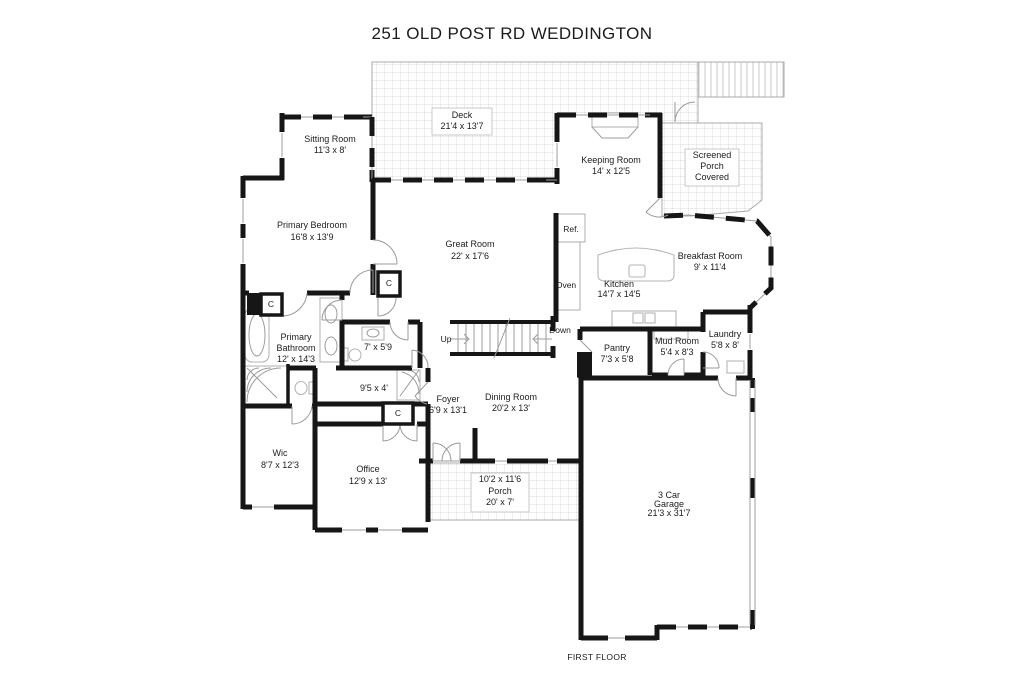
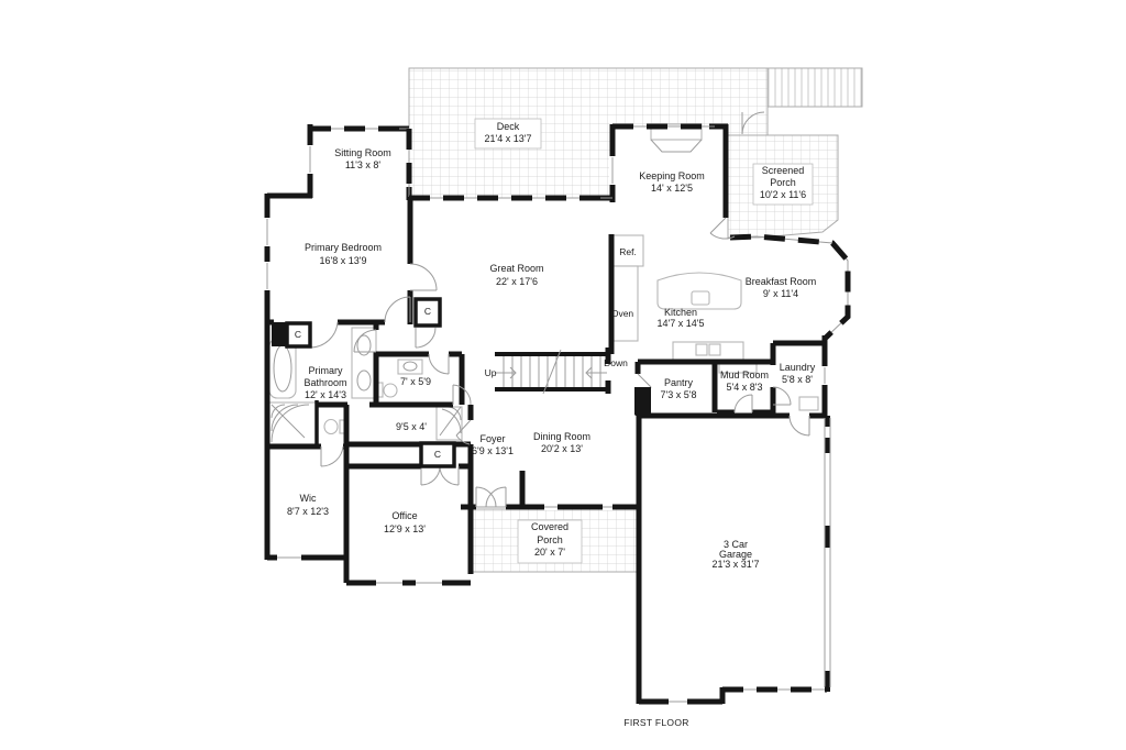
- 251 OLD POST RD WEDDINGTON
  Deck 21'4 x 13'7
  Sitting Room 11'3 x 8'
  Keeping Room 14' x 12'5
- Screened Porch Covered
+ Screened Porch 10'2 x 11'6
  Primary Bedroom 16'8 x 13'9
  Great Room 22' x 17'6
  Breakfast Room 9' x 11'4
  Kitchen 14'7 x 14'5
  Primary Bathroom 12' x 14'3
  7' x 5'9
  9'5 x 4'
  Pantry 7'3 x 5'8
  Mud Room 5'4 x 8'3
  Laundry 5'8 x 8'
  Foyer 6'9 x 13'1
  Dining Room 20'2 x 13'
  Wic 8'7 x 12'3
  Office 12'9 x 13'
- 10'2 x 11'6 Porch 20' x 7'
+ Covered Porch 20' x 7'
  3 Car Garage 21'3 x 31'7
  Ref.
  Oven
  Up
  Down
  C
  C
  C
  FIRST FLOOR
